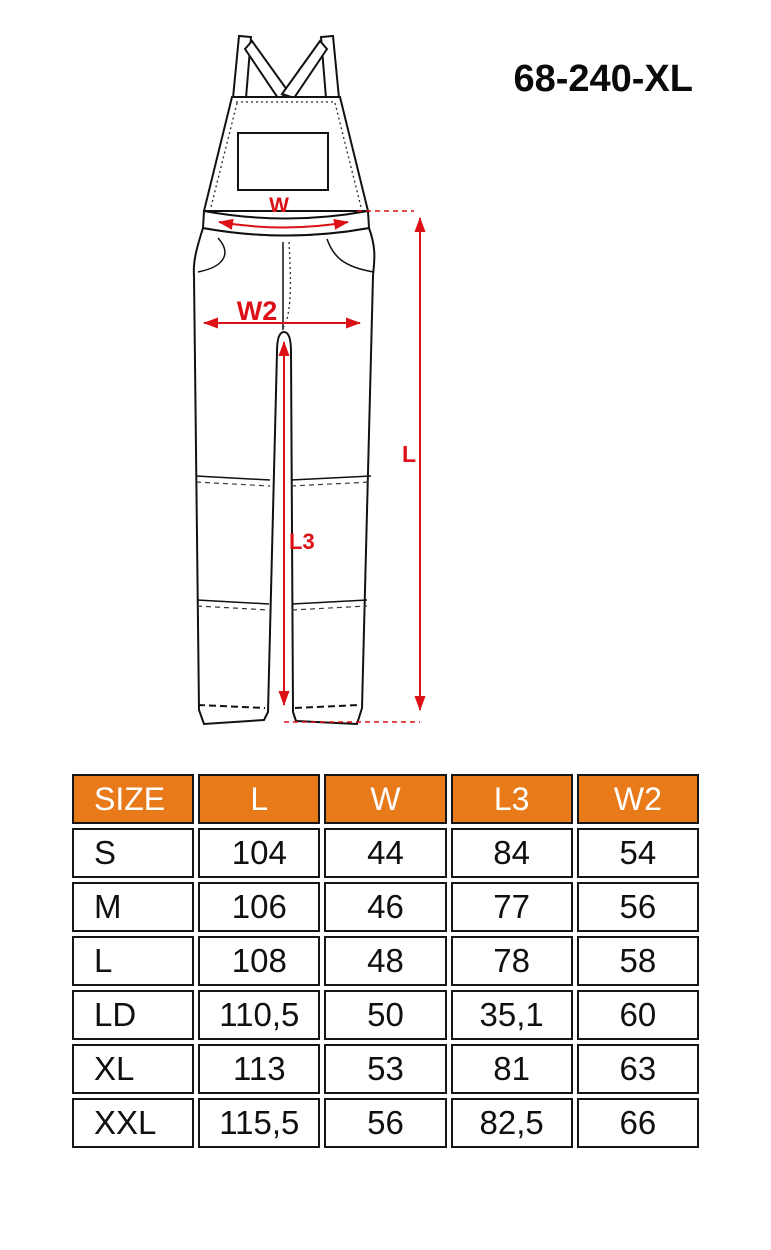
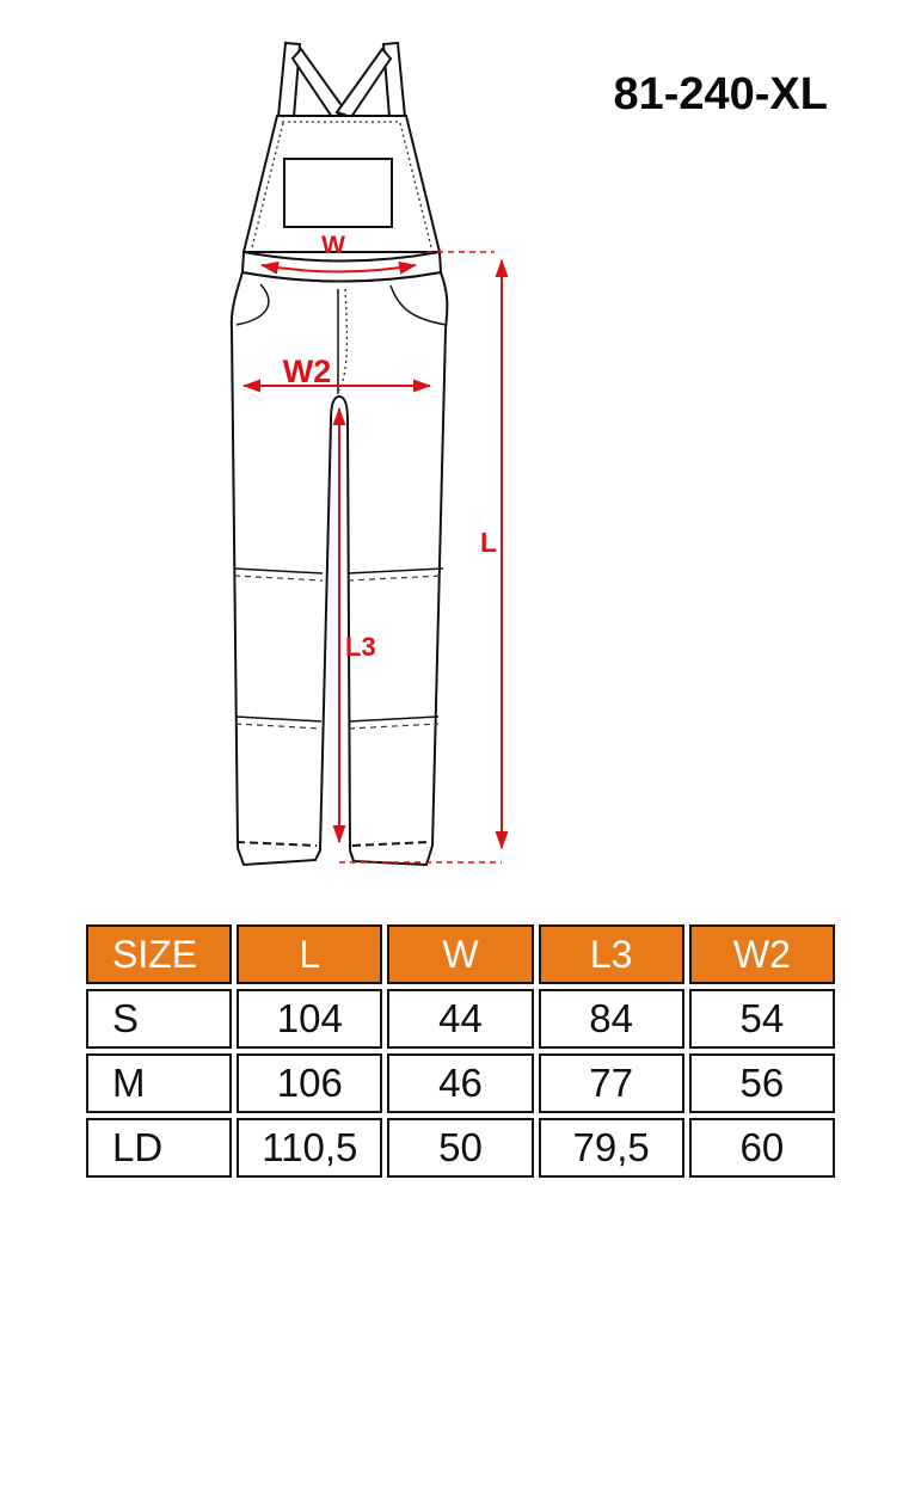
- 68-240-XL
+ 81-240-XL
  W
  L
  W2
  L3
  SIZE	L	W	L3	W2
  S	104	44	84	54
  M	106	46	77	56
- L	108	48	78	58
- LD	110,5	50	35,1	60
+ LD	110,5	50	79,5	60
- XL	113	53	81	63
- XXL	115,5	56	82,5	66
